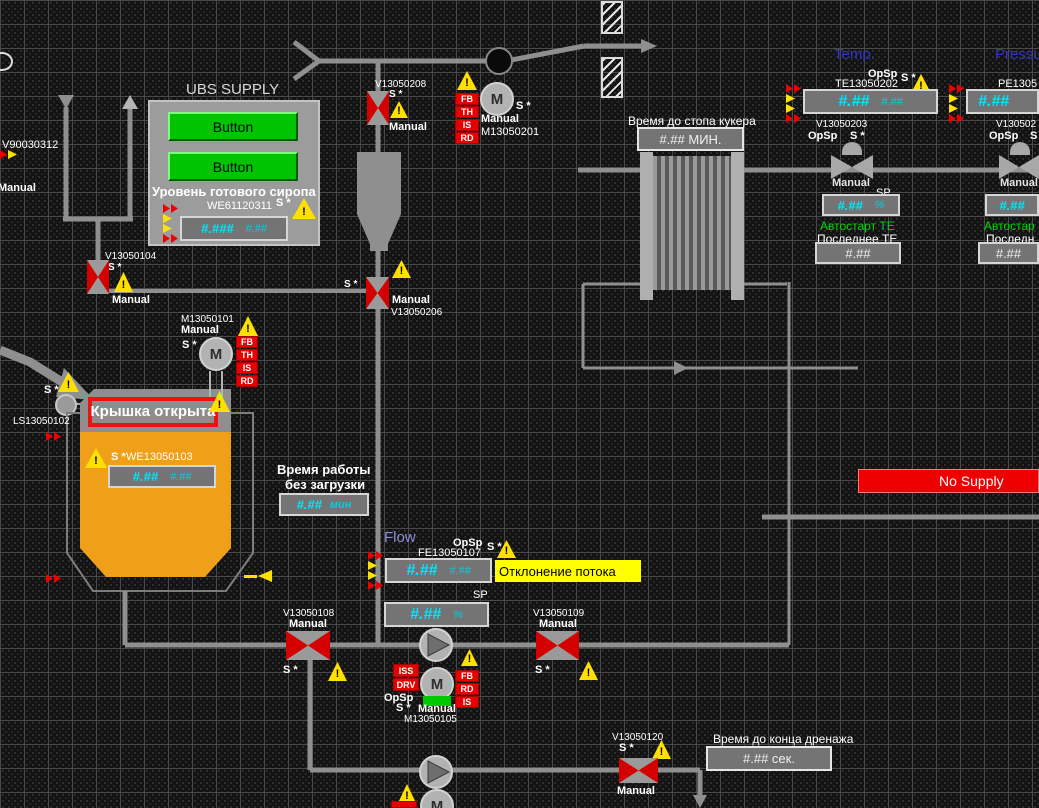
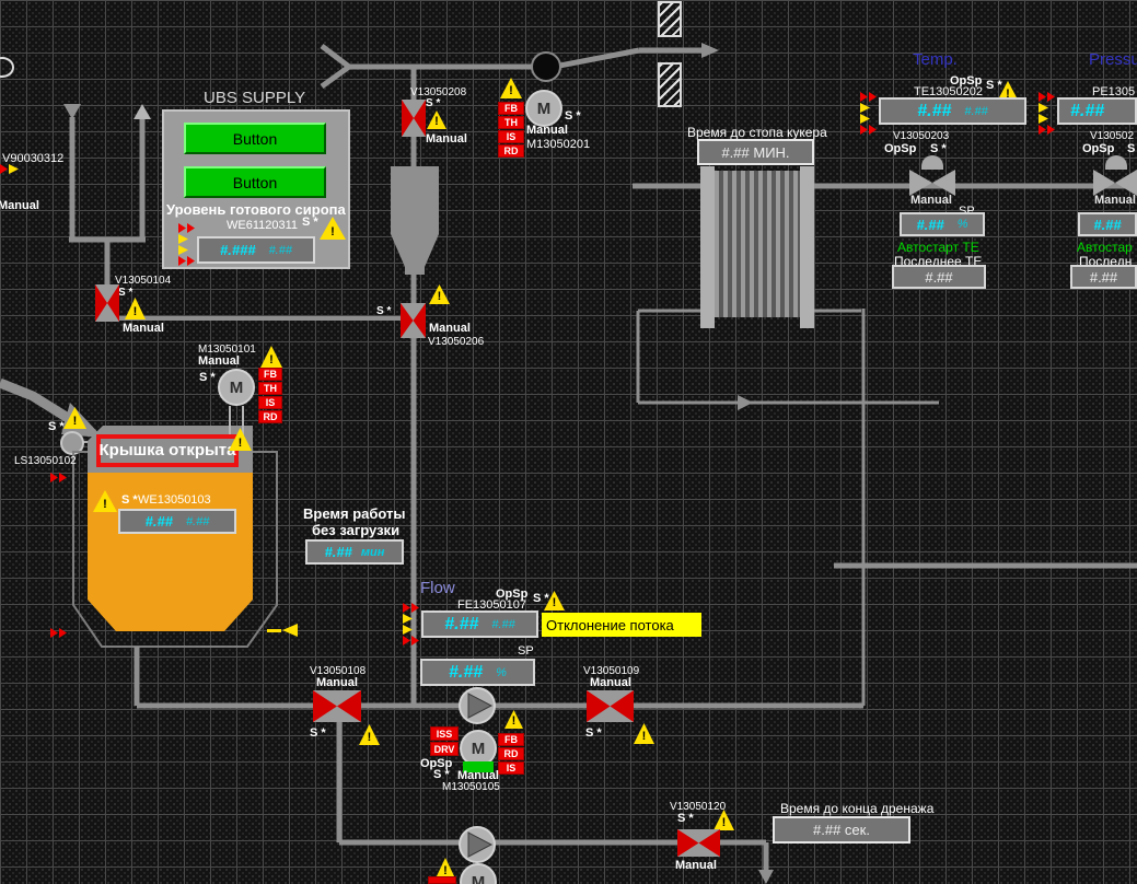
  V90030312
  Manual
  UBS SUPPLY
  Button
  Button
  Уровень готового сиропа
  WE61120311
  S *
  #.###
  #.##
  V13050208
  S *
  Manual
  FB
  TH
  IS
  RD
  M
  S *
  Manual
  M13050201
  Temp.
  OpSp
  S *
  TE13050202
  #.##
  #.##
  V13050203
  OpSp
  S *
  Manual
  SP
  #.##
  %
  Автостарт TE
  Последнее TE
  #.##
  Pressu
  PE1305
  #.##
  V130502
  OpSp
  Manual
  #.##
  Автостар
  Последн
  #.##
  Время до стопа кукера
  #.## МИН.
  V13050104
  S *
  Manual
  S *
  Manual
  V13050206
  M13050101
  Manual
  S *
  M
  FB
  TH
  IS
  RD
  S *
  LS13050102
  Крышка открыт
  S *
  WE13050103
  #.##
  #.##
  Время работы
  без загрузки
  #.##
  мин
  Flow
  OpSp
  S *
  FE13050107
  #.##
  #.##
  Отклонение потока
  SP
  #.##
  %
  V13050108
  Manual
  S *
  V13050109
  Manual
  S *
  ISS
  DRV
  FB
  RD
  IS
  M
  OpSp
  S *
  Manual
  M13050105
- No Supply
  V13050120
  S *
  Manual
  Время до конца дренажа
  #.## сек.
  M
